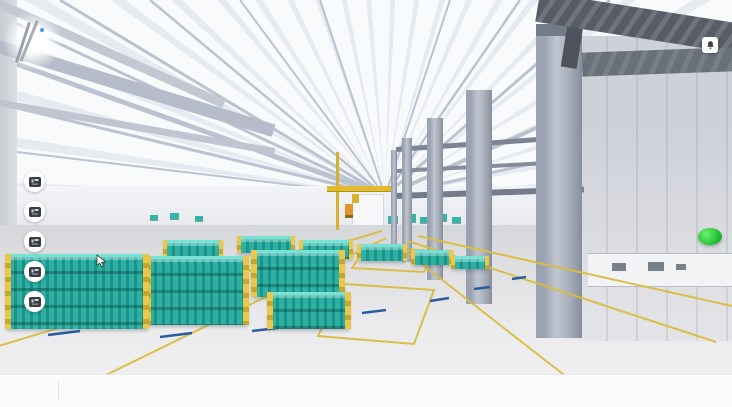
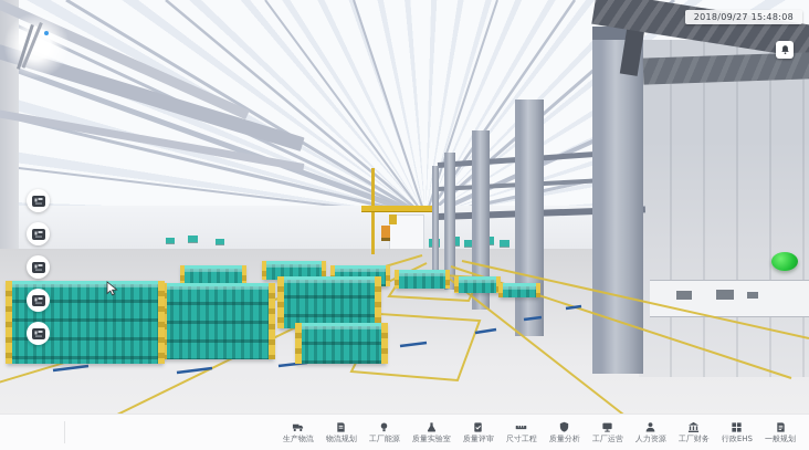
+ 2018/09/27 15:48:08
+ 生产物流
+ 物流规划
+ 工厂能源
+ 质量实验室
+ 质量评审
+ 尺寸工程
+ 质量分析
+ 工厂运营
+ 人力资源
+ 工厂财务
+ 行政EHS
+ 一般规划
